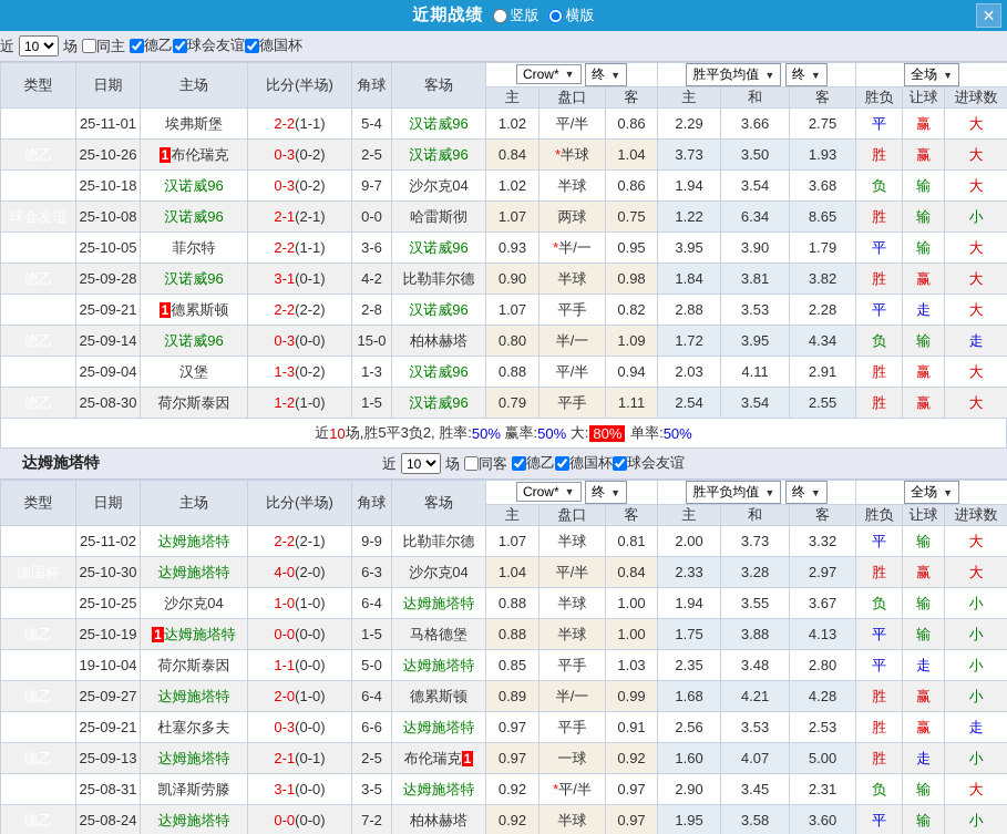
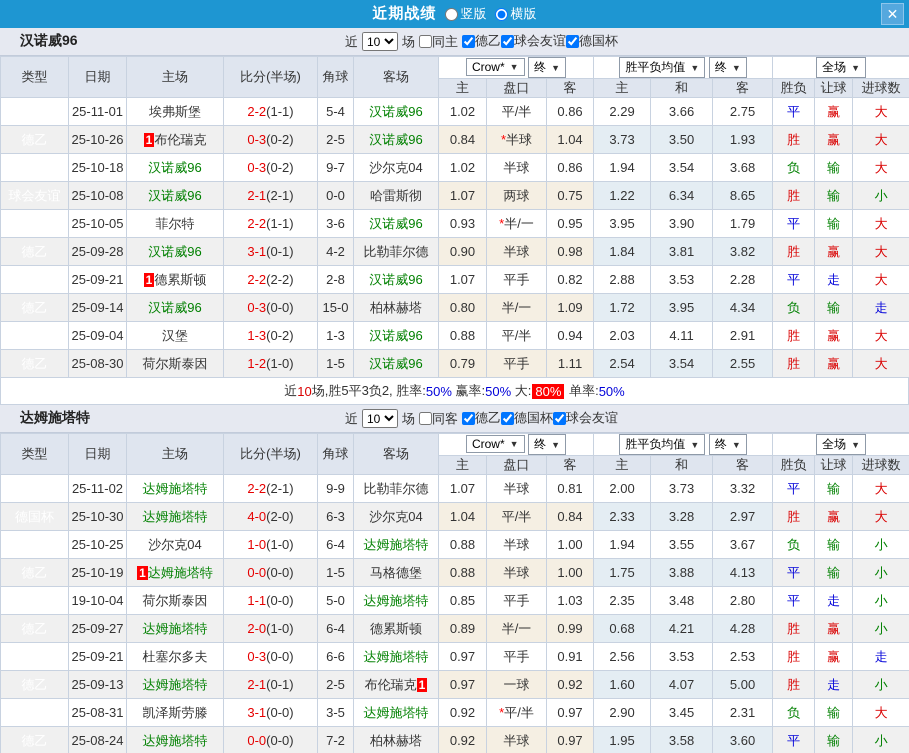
  近期战绩
  竖版
  横版
  ✕
+ 汉诺威96
  近
  10
  场
  同主
  德乙
  球会友谊
  德国杯
  类型	日期	主场	比分(半场)	角球	客场	Crow* ▼ 终 ▼	胜平负均值 ▼ 终 ▼	全场 ▼
  主	盘口	客	主	和	客	胜负	让球	进球数
  	25-11-01	埃弗斯堡	2-2(1-1)	5-4	汉诺威96	1.02	平/半	0.86	2.29	3.66	2.75	平	赢	大
  	25-10-26	1 布伦瑞克	0-3(0-2)	2-5	汉诺威96	0.84	*半球	1.04	3.73	3.50	1.93	胜	赢	大
  	25-10-18	汉诺威96	0-3(0-2)	9-7	沙尔克04	1.02	半球	0.86	1.94	3.54	3.68	负	输	大
  	25-10-08	汉诺威96	2-1(2-1)	0-0	哈雷斯彻	1.07	两球	0.75	1.22	6.34	8.65	胜	输	小
  	25-10-05	菲尔特	2-2(1-1)	3-6	汉诺威96	0.93	*半/一	0.95	3.95	3.90	1.79	平	输	大
  	25-09-28	汉诺威96	3-1(0-1)	4-2	比勒菲尔德	0.90	半球	0.98	1.84	3.81	3.82	胜	赢	大
  	25-09-21	1 德累斯顿	2-2(2-2)	2-8	汉诺威96	1.07	平手	0.82	2.88	3.53	2.28	平	走	大
  	25-09-14	汉诺威96	0-3(0-0)	15-0	柏林赫塔	0.80	半/一	1.09	1.72	3.95	4.34	负	输	走
  	25-09-04	汉堡	1-3(0-2)	1-3	汉诺威96	0.88	平/半	0.94	2.03	4.11	2.91	胜	赢	大
  	25-08-30	荷尔斯泰因	1-2(1-0)	1-5	汉诺威96	0.79	平手	1.11	2.54	3.54	2.55	胜	赢	大
  近
  10
  场,胜5平3负2, 胜率:
  50%
  赢率:
  50%
  大:
  80%
  单率:
  50%
  达姆施塔特
  近
  10
  场
  同客
  德乙
  德国杯
  球会友谊
  类型	日期	主场	比分(半场)	角球	客场	Crow* ▼ 终 ▼	胜平负均值 ▼ 终 ▼	全场 ▼
  主	盘口	客	主	和	客	胜负	让球	进球数
  	25-11-02	达姆施塔特	2-2(2-1)	9-9	比勒菲尔德	1.07	半球	0.81	2.00	3.73	3.32	平	输	大
  	25-10-30	达姆施塔特	4-0(2-0)	6-3	沙尔克04	1.04	平/半	0.84	2.33	3.28	2.97	胜	赢	大
  	25-10-25	沙尔克04	1-0(1-0)	6-4	达姆施塔特	0.88	半球	1.00	1.94	3.55	3.67	负	输	小
  	25-10-19	1 达姆施塔特	0-0(0-0)	1-5	马格德堡	0.88	半球	1.00	1.75	3.88	4.13	平	输	小
  	19-10-04	荷尔斯泰因	1-1(0-0)	5-0	达姆施塔特	0.85	平手	1.03	2.35	3.48	2.80	平	走	小
- 	25-09-27	达姆施塔特	2-0(1-0)	6-4	德累斯顿	0.89	半/一	0.99	1.68	4.21	4.28	胜	赢	小
+ 	25-09-27	达姆施塔特	2-0(1-0)	6-4	德累斯顿	0.89	半/一	0.99	0.68	4.21	4.28	胜	赢	小
  	25-09-21	杜塞尔多夫	0-3(0-0)	6-6	达姆施塔特	0.97	平手	0.91	2.56	3.53	2.53	胜	赢	走
  	25-09-13	达姆施塔特	2-1(0-1)	2-5	布伦瑞克 1	0.97	一球	0.92	1.60	4.07	5.00	胜	走	小
  	25-08-31	凯泽斯劳滕	3-1(0-0)	3-5	达姆施塔特	0.92	*平/半	0.97	2.90	3.45	2.31	负	输	大
  	25-08-24	达姆施塔特	0-0(0-0)	7-2	柏林赫塔	0.92	半球	0.97	1.95	3.58	3.60	平	输	小
